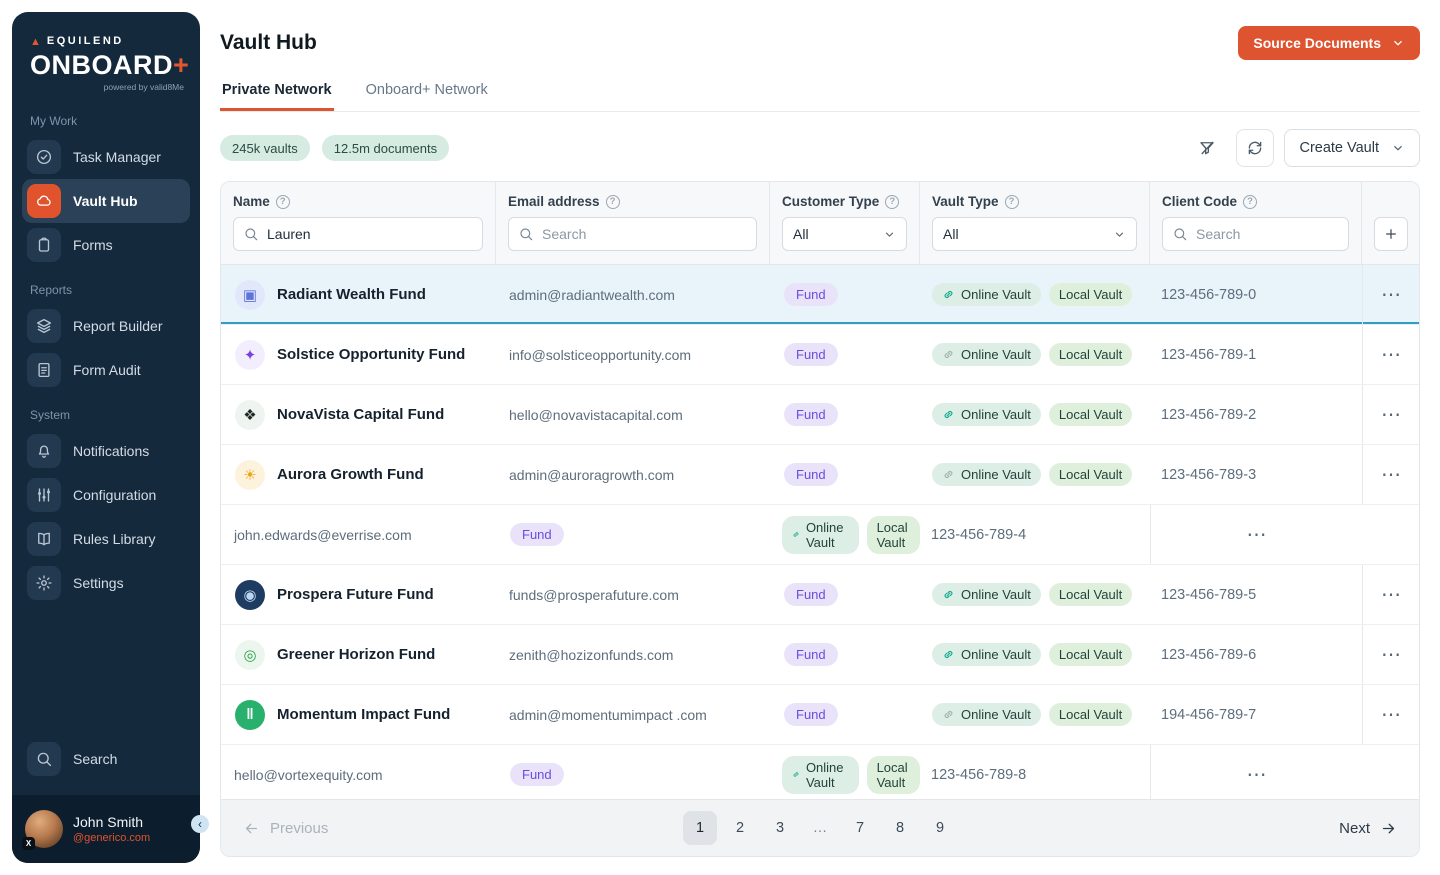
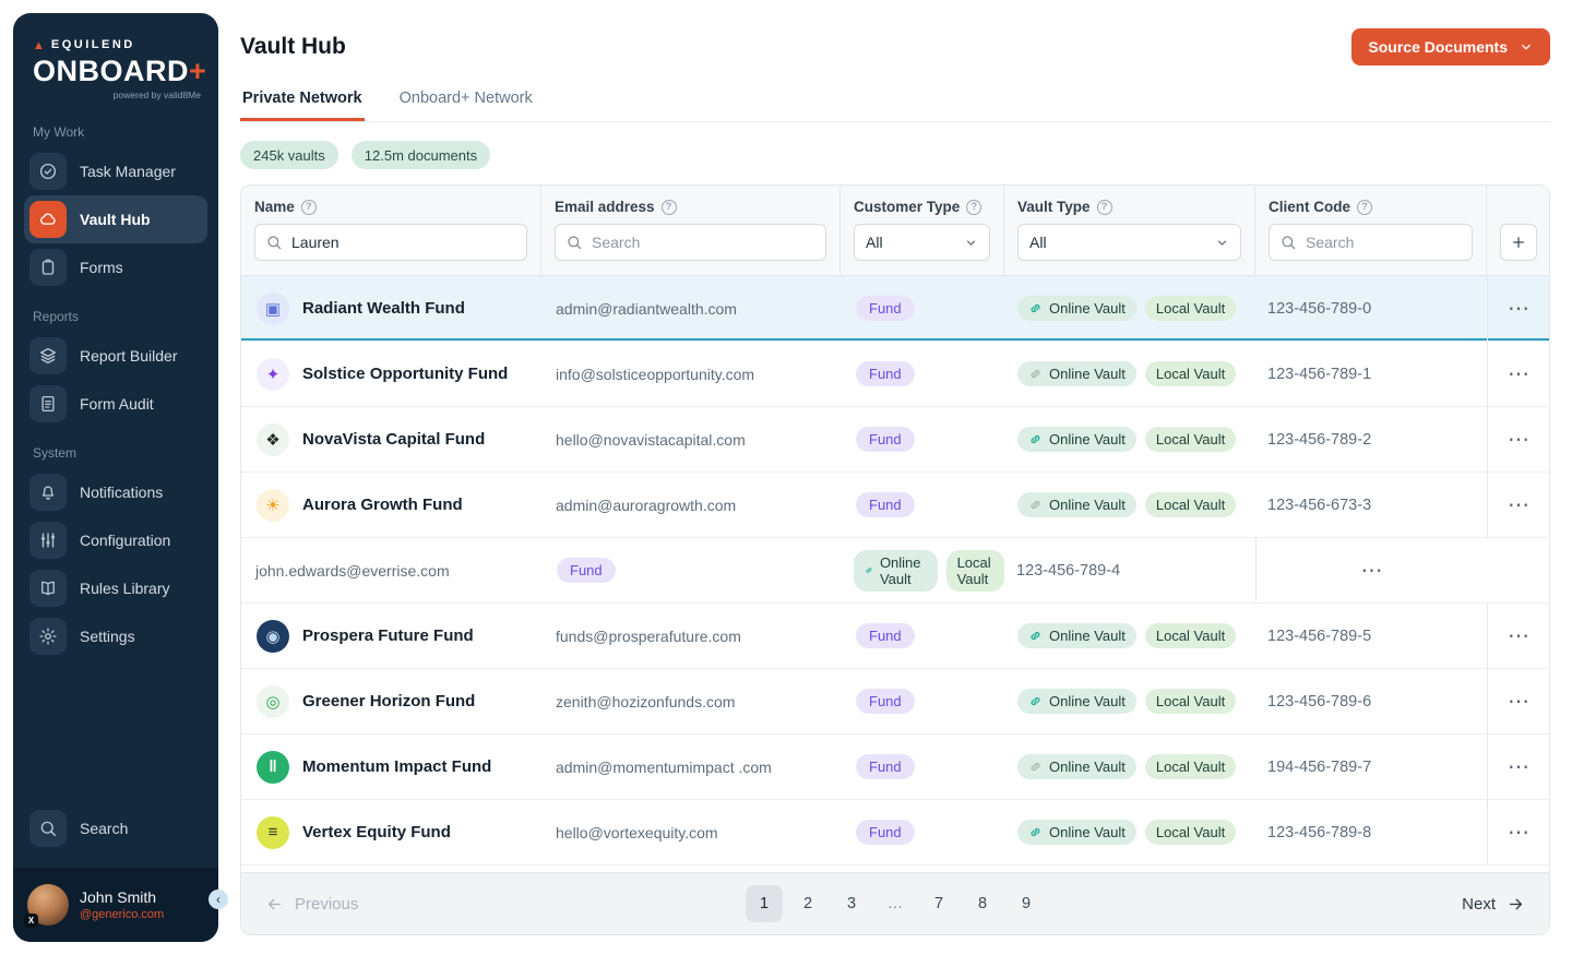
  EQUILEND
  ONBOARD+
  powered by valid8Me
  My Work
  Task Manager
  Vault Hub
  Forms
  Reports
  Report Builder
  Form Audit
  System
  Notifications
  Configuration
  Rules Library
  Settings
  Search
  John Smith
  @generico.com
  Vault Hub
  Source Documents
  Private Network
  Onboard+ Network
  245k vaults
  12.5m documents
- Create Vault
  Name
  Lauren
  Email address
  Search
  Customer Type
  All
  Vault Type
  All
  Client Code
  Search
  ▣
  Radiant Wealth Fund
  admin@radiantwealth.com
  Fund
  Online Vault
  Local Vault
  123-456-789-0
  ✦
  Solstice Opportunity Fund
  info@solsticeopportunity.com
  Fund
  Online Vault
  Local Vault
  123-456-789-1
  ❖
  NovaVista Capital Fund
  hello@novavistacapital.com
  Fund
  Online Vault
  Local Vault
  123-456-789-2
  ☀
  Aurora Growth Fund
  admin@auroragrowth.com
  Fund
  Online Vault
  Local Vault
- 123-456-789-3
+ 123-456-673-3
  john.edwards@everrise.com
  Fund
  Online Vault
  Local Vault
  123-456-789-4
  ◉
  Prospera Future Fund
  funds@prosperafuture.com
  Fund
  Online Vault
  Local Vault
  123-456-789-5
  ◎
  Greener Horizon Fund
  zenith@hozizonfunds.com
  Fund
  Online Vault
  Local Vault
  123-456-789-6
  ‖
  Momentum Impact Fund
  admin@momentumimpact .com
  Fund
  Online Vault
  Local Vault
  194-456-789-7
+ ≡
+ Vertex Equity Fund
  hello@vortexequity.com
  Fund
  Online Vault
  Local Vault
  123-456-789-8
  Previous
  1
  2
  3
  …
  7
  8
  9
  Next
